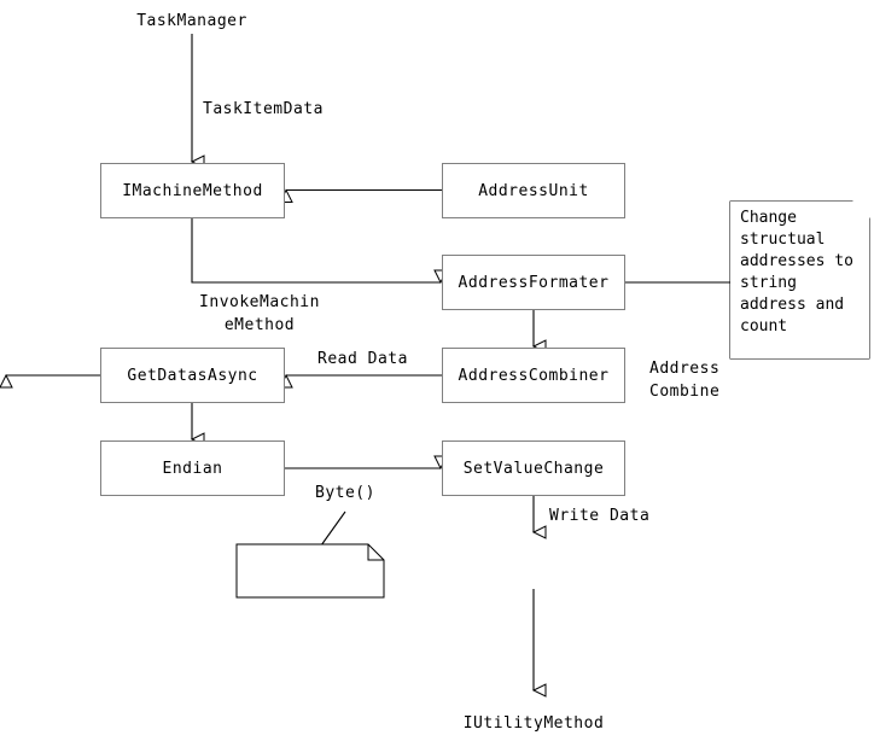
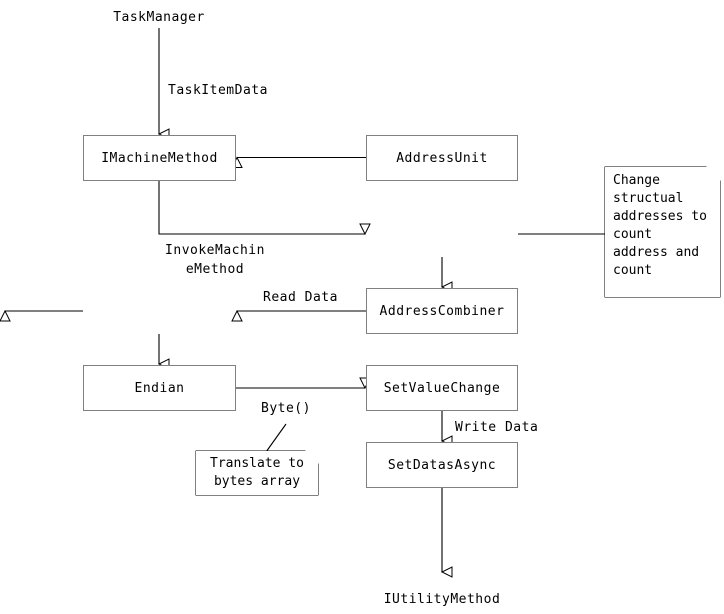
  IMachineMethod
  AddressUnit
- AddressFormater
- GetDatasAsync
  AddressCombiner
  Endian
  SetValueChange
+ SetDatasAsync
- Change structual addresses to string address and count
+ Change structual addresses to count address and count
+ Translate to bytes array
  TaskManager
  TaskItemData
  InvokeMachin
  eMethod
  Read Data
- Address
- Combine
  Byte()
  Write Data
  IUtilityMethod
